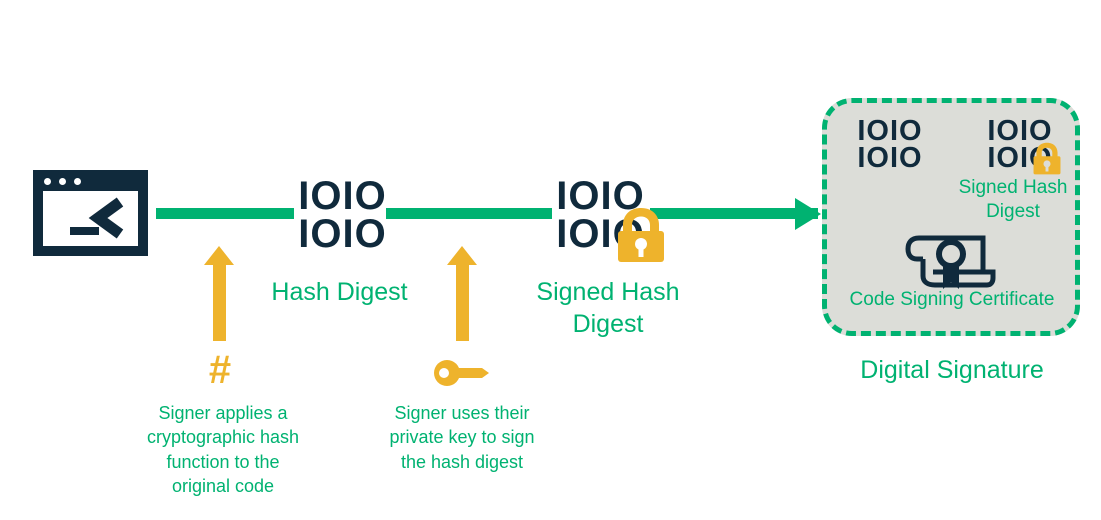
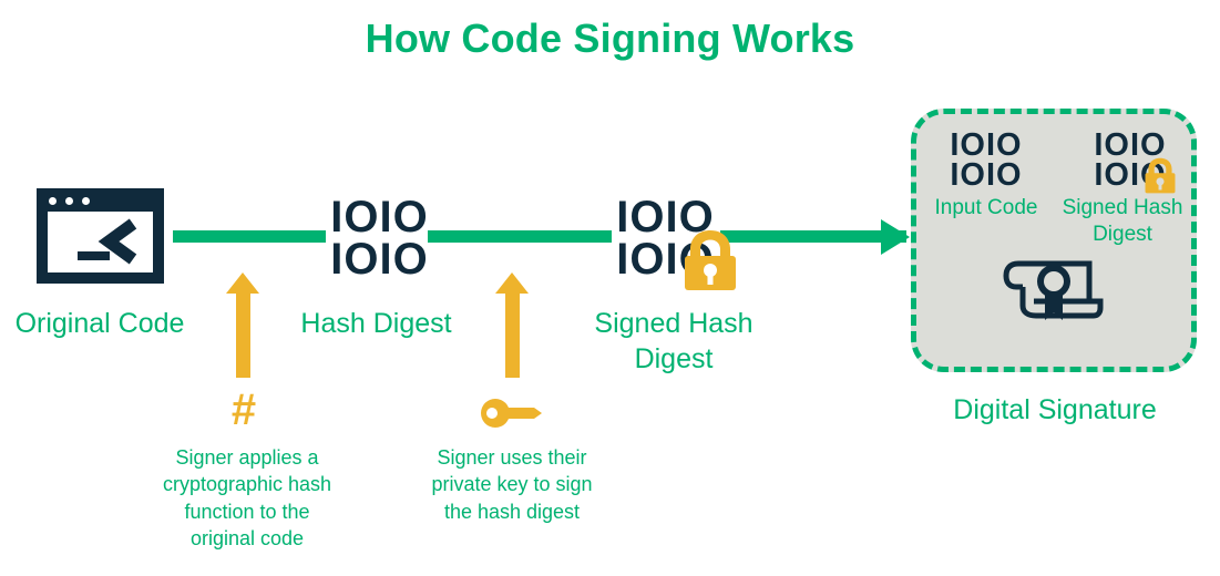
+ How Code Signing Works
+ Original Code
  IOIO
  IOIO
  Hash Digest
  #
  Signer applies a
  cryptographic hash
  function to the
  original code
  Signer uses their
  private key to sign
  the hash digest
  IOIO
  IOI
  Signed Hash
  Digest
  IOIO
  IOIO
+ Input Code
  IOIO
  IOI
  Signed Hash
  Digest
- Code Signing Certificate
  Digital Signature
